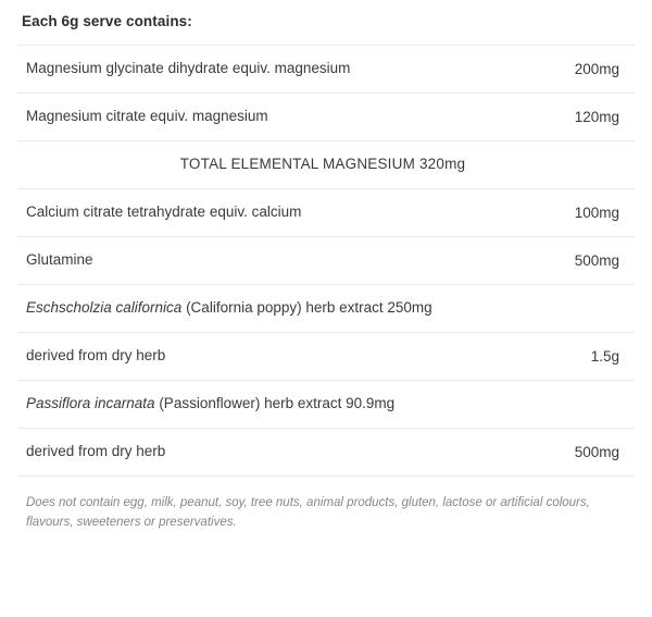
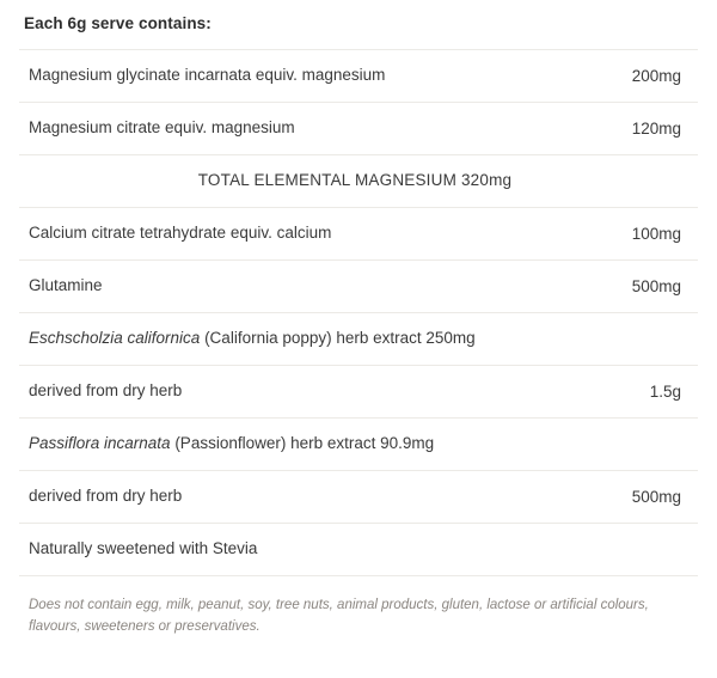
  Each 6g serve contains:
- Magnesium glycinate dihydrate equiv. magnesium
+ Magnesium glycinate incarnata equiv. magnesium
  200mg
  Magnesium citrate equiv. magnesium
  120mg
  TOTAL ELEMENTAL MAGNESIUM 320mg
  Calcium citrate tetrahydrate equiv. calcium
  100mg
  Glutamine
  500mg
  Eschscholzia californica (California poppy) herb extract 250mg
  derived from dry herb
  1.5g
  Passiflora incarnata (Passionflower) herb extract 90.9mg
  derived from dry herb
  500mg
+ Naturally sweetened with Stevia
  Does not contain egg, milk, peanut, soy, tree nuts, animal products, gluten, lactose or artificial colours, flavours, sweeteners or preservatives.
